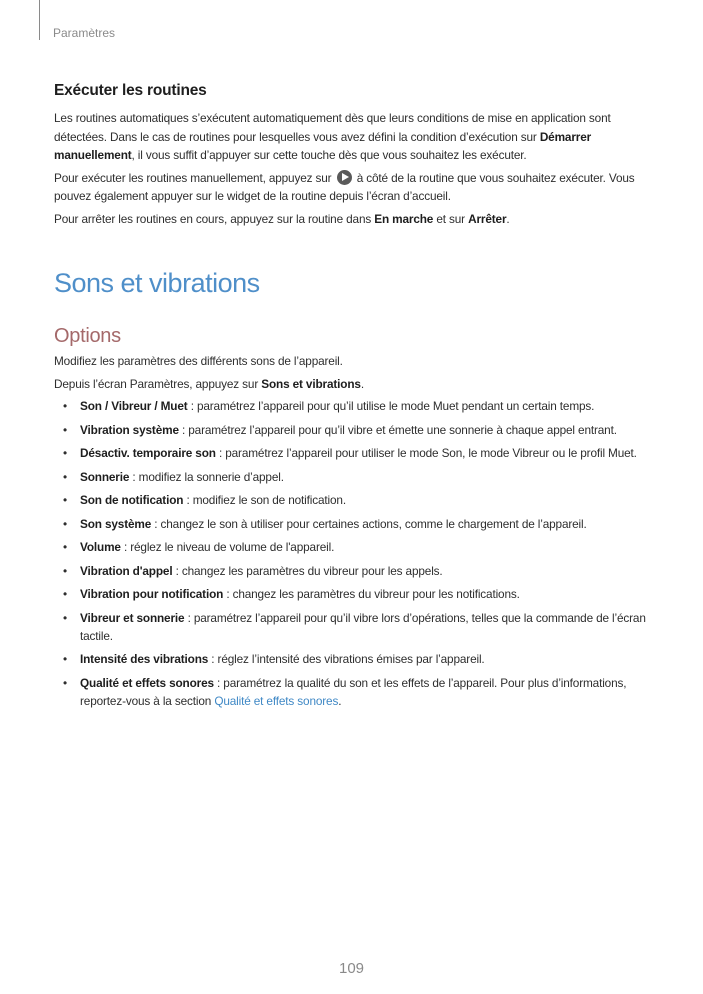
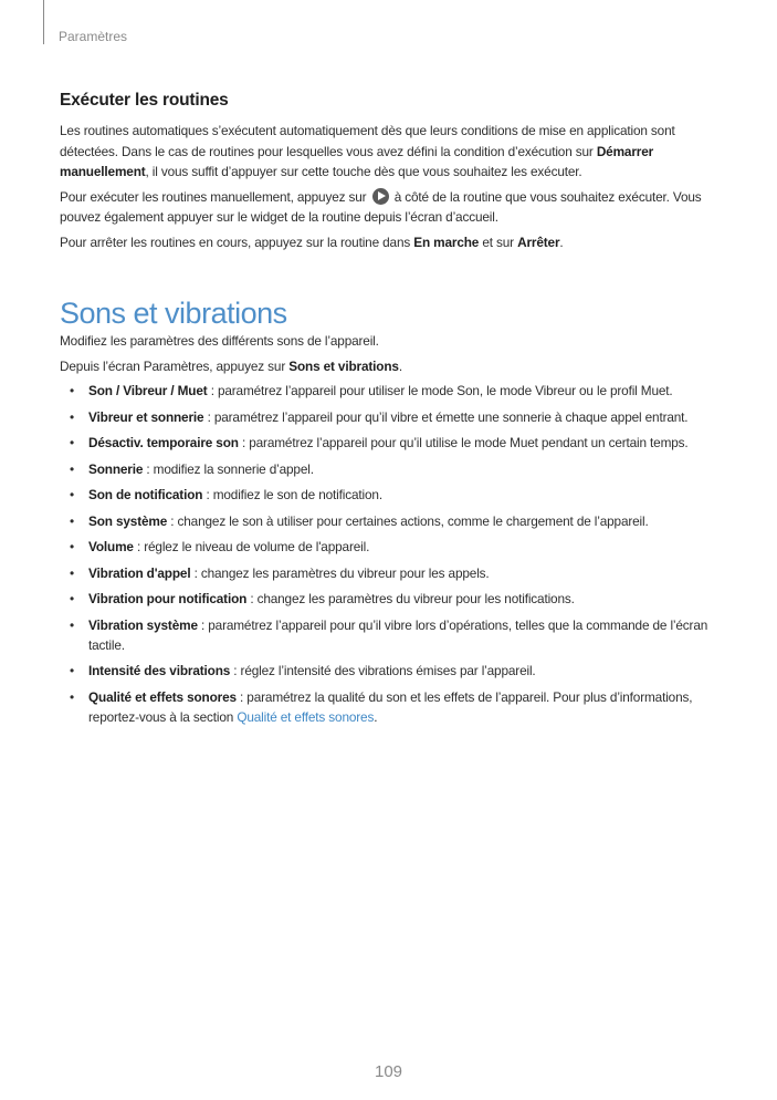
  Paramètres
  Exécuter les routines
  Les routines automatiques s’exécutent automatiquement dès que leurs conditions de mise en application sont détectées. Dans le cas de routines pour lesquelles vous avez défini la condition d’exécution sur Démarrer manuellement, il vous suffit d’appuyer sur cette touche dès que vous souhaitez les exécuter.
  Pour exécuter les routines manuellement, appuyez sur à côté de la routine que vous souhaitez exécuter. Vous pouvez également appuyer sur le widget de la routine depuis l’écran d’accueil.
  Pour arrêter les routines en cours, appuyez sur la routine dans En marche et sur Arrêter.
  Sons et vibrations
- Options
  Modifiez les paramètres des différents sons de l’appareil.
  Depuis l’écran Paramètres, appuyez sur Sons et vibrations.
  •
- Son / Vibreur / Muet : paramétrez l’appareil pour qu’il utilise le mode Muet pendant un certain temps.
+ Son / Vibreur / Muet : paramétrez l’appareil pour utiliser le mode Son, le mode Vibreur ou le profil Muet.
  •
- Vibration système : paramétrez l’appareil pour qu’il vibre et émette une sonnerie à chaque appel entrant.
+ Vibreur et sonnerie : paramétrez l’appareil pour qu’il vibre et émette une sonnerie à chaque appel entrant.
  •
- Désactiv. temporaire son : paramétrez l’appareil pour utiliser le mode Son, le mode Vibreur ou le profil Muet.
+ Désactiv. temporaire son : paramétrez l’appareil pour qu’il utilise le mode Muet pendant un certain temps.
  •
  Sonnerie : modifiez la sonnerie d’appel.
  •
  Son de notification : modifiez le son de notification.
  •
  Son système : changez le son à utiliser pour certaines actions, comme le chargement de l’appareil.
  •
  Volume : réglez le niveau de volume de l'appareil.
  •
  Vibration d'appel : changez les paramètres du vibreur pour les appels.
  •
  Vibration pour notification : changez les paramètres du vibreur pour les notifications.
  •
- Vibreur et sonnerie : paramétrez l’appareil pour qu’il vibre lors d’opérations, telles que la commande de l’écran tactile.
+ Vibration système : paramétrez l’appareil pour qu’il vibre lors d’opérations, telles que la commande de l’écran tactile.
  •
  Intensité des vibrations : réglez l’intensité des vibrations émises par l’appareil.
  •
  Qualité et effets sonores : paramétrez la qualité du son et les effets de l’appareil. Pour plus d’informations, reportez-vous à la section Qualité et effets sonores.
  109
